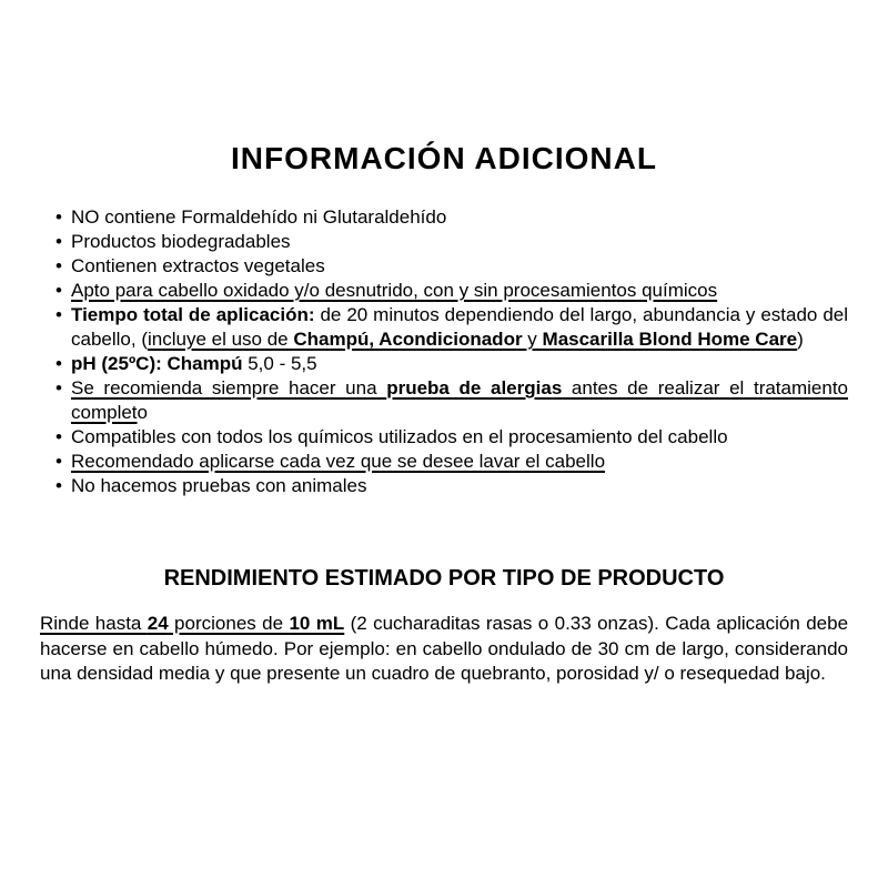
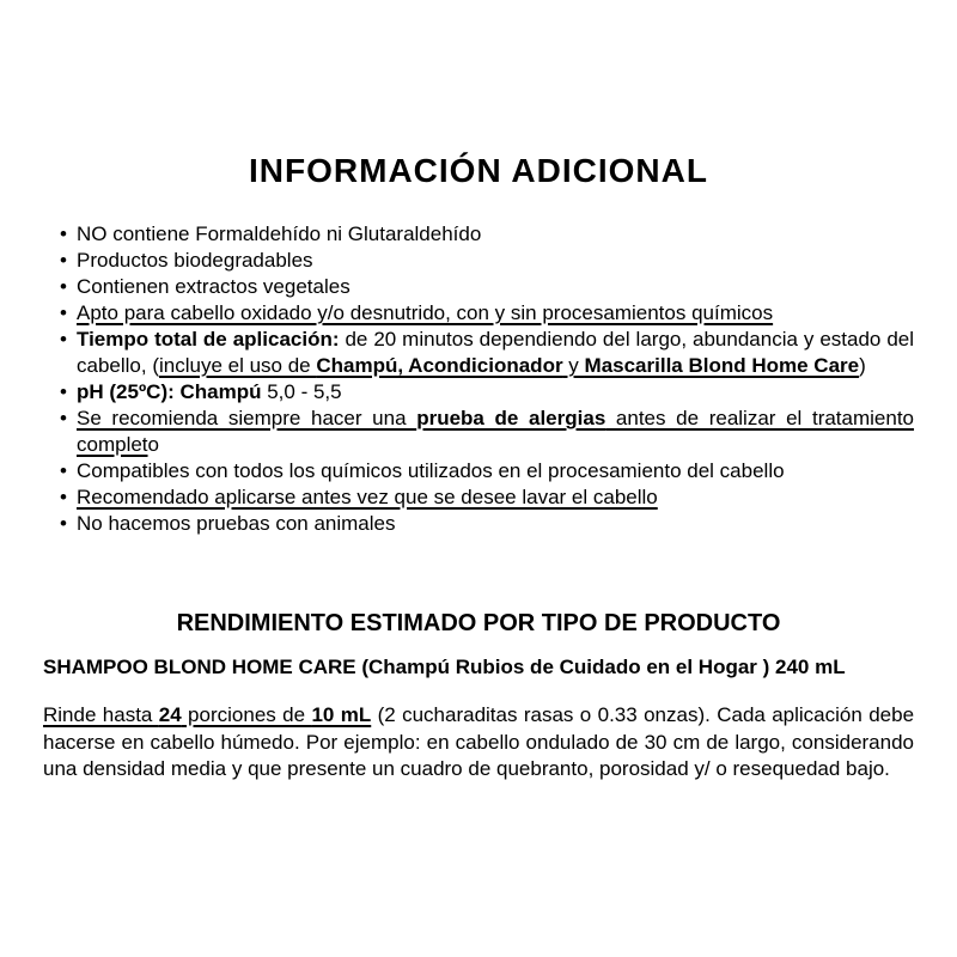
  INFORMACIÓN ADICIONAL
  NO contiene Formaldehído ni Glutaraldehído
  Productos biodegradables
  Contienen extractos vegetales
  Apto para cabello oxidado y/o desnutrido, con y sin procesamientos químicos
  Tiempo total de aplicación: de 20 minutos dependiendo del largo, abundancia y estado del cabello, (incluye el uso de Champú, Acondicionador y Mascarilla Blond Home Care)
  pH (25ºC): Champú 5,0 - 5,5
  Se recomienda siempre hacer una prueba de alergias antes de realizar el tratamiento completo
  Compatibles con todos los químicos utilizados en el procesamiento del cabello
- Recomendado aplicarse cada vez que se desee lavar el cabello
+ Recomendado aplicarse antes vez que se desee lavar el cabello
  No hacemos pruebas con animales
  RENDIMIENTO ESTIMADO POR TIPO DE PRODUCTO
+ SHAMPOO BLOND HOME CARE (Champú Rubios de Cuidado en el Hogar ) 240 mL
  Rinde hasta 24 porciones de 10 mL (2 cucharaditas rasas o 0.33 onzas). Cada aplicación debe hacerse en cabello húmedo. Por ejemplo: en cabello ondulado de 30 cm de largo, considerando una densidad media y que presente un cuadro de quebranto, porosidad y/ o resequedad bajo.
